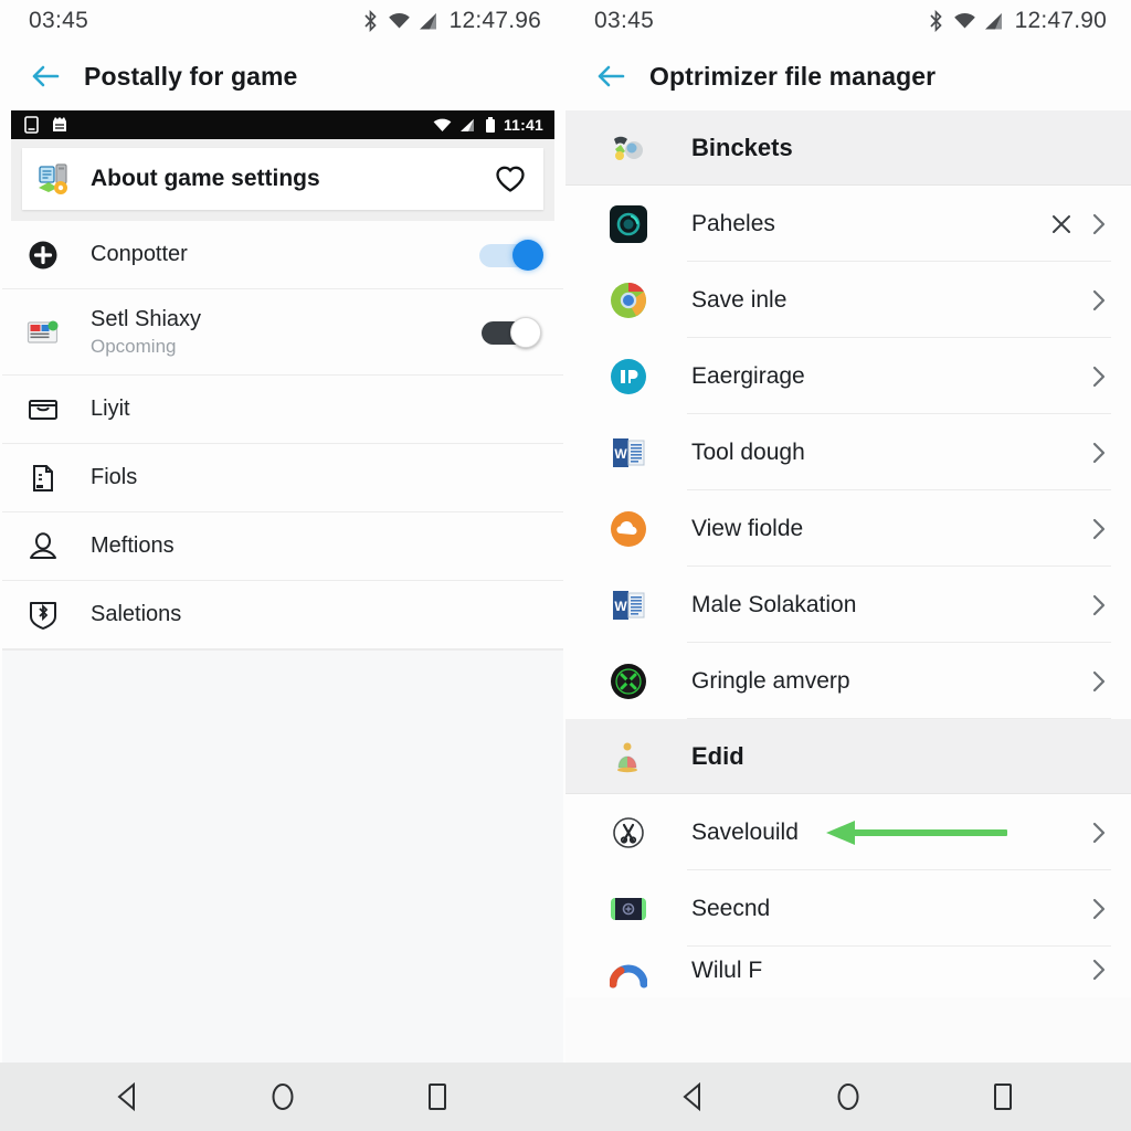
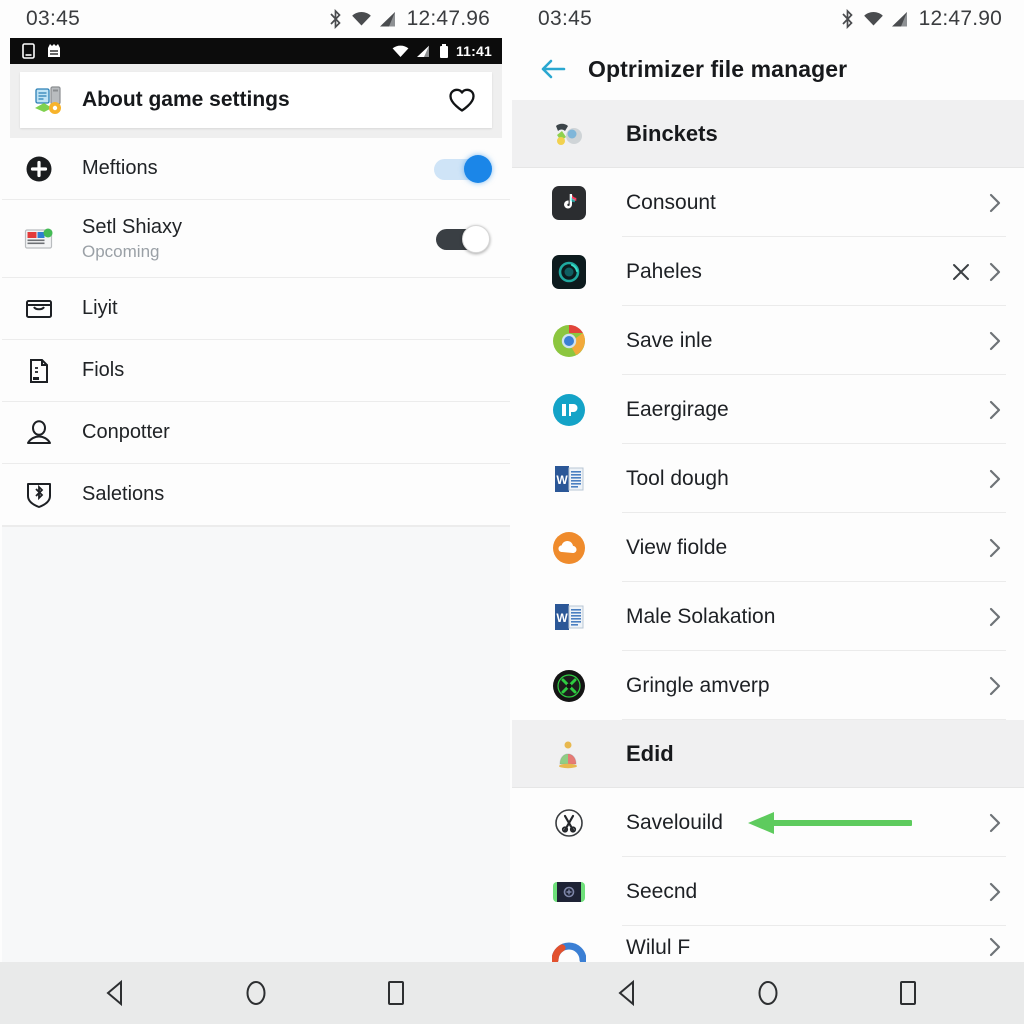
  03:45
  12:47.96
- Postally for game
  11:41
  About game settings
- Conpotter
+ Meftions
  Setl Shiaxy
  Opcoming
  Liyit
  Fiols
- Meftions
+ Conpotter
  Saletions
  03:45
  12:47.90
  Optrimizer file manager
  Binckets
+ Consount
  Paheles
  Save inle
  Eaergirage
  W
  Tool dough
  View fiolde
  W
  Male Solakation
  Gringle amverp
  Edid
  Savelouild
  Seecnd
  Wilul F
